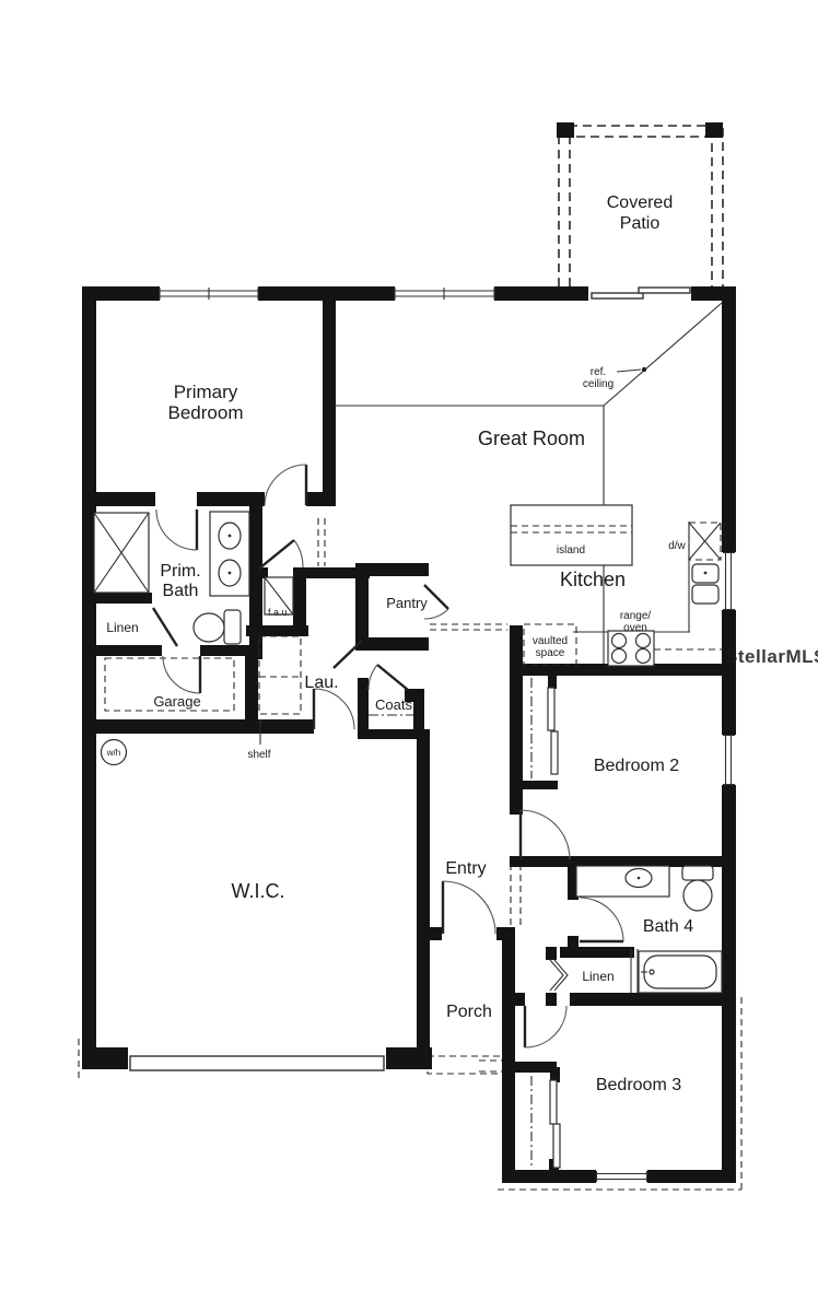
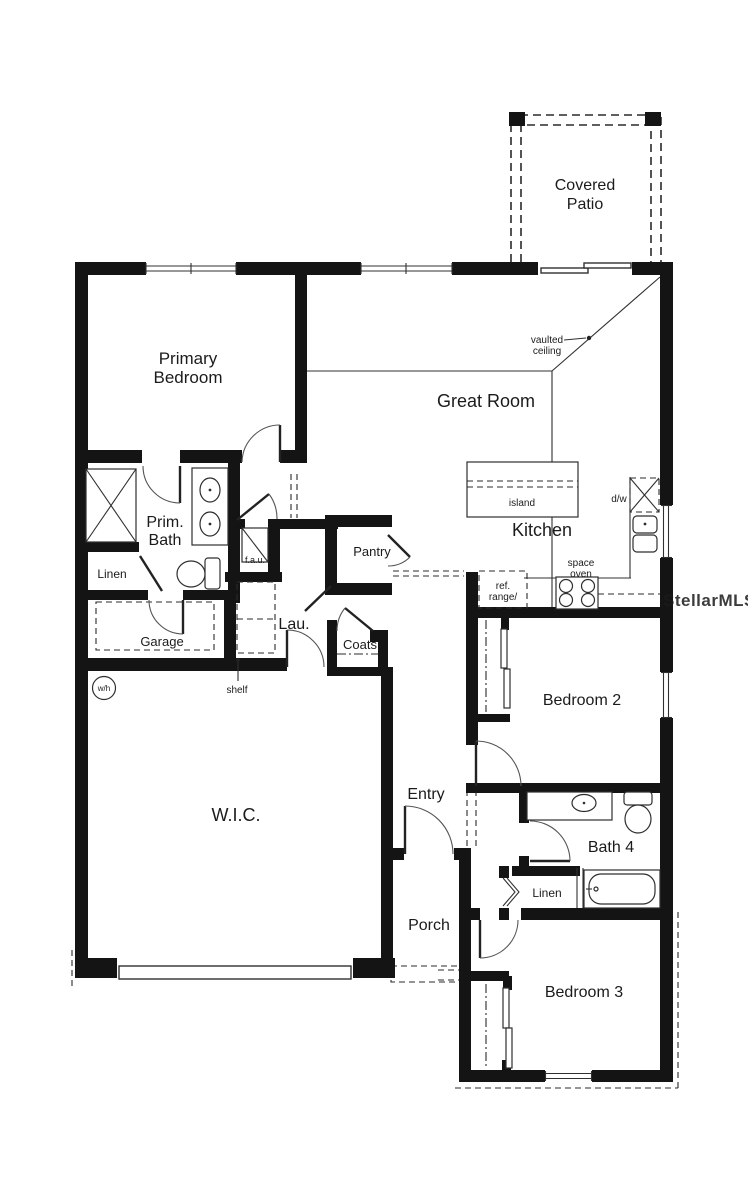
  Covered
  Patio
  Primary
  Bedroom
  Great Room
  Kitchen
  Prim.
  Bath
  Linen
  Garage
  Lau.
  Pantry
  Coats
  W.I.C.
  Entry
  Porch
  Bedroom 2
  Bath 4
  Linen
  Bedroom 3
- ref.
+ vaulted
  ceiling
  island
  d/w
- range/
+ space
  oven
- vaulted
+ ref.
- space
+ range/
  f.a.u.
  shelf
  w/h
  StellarML
